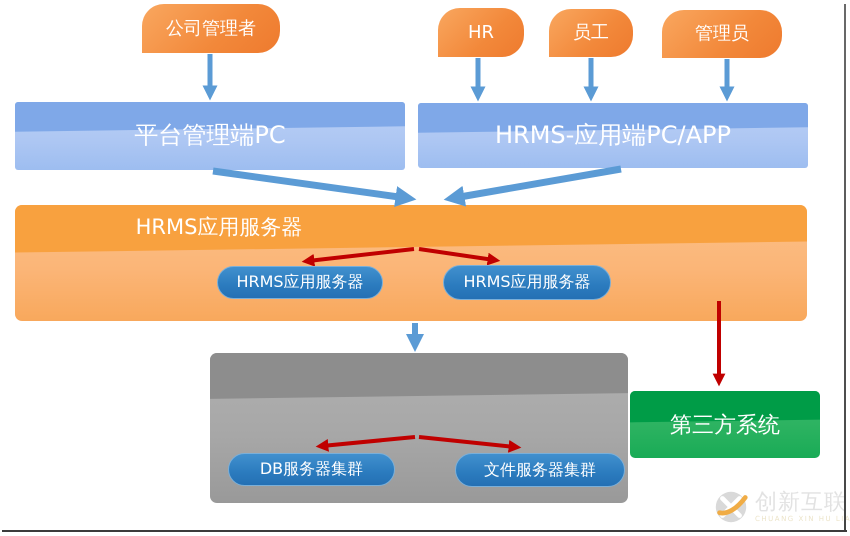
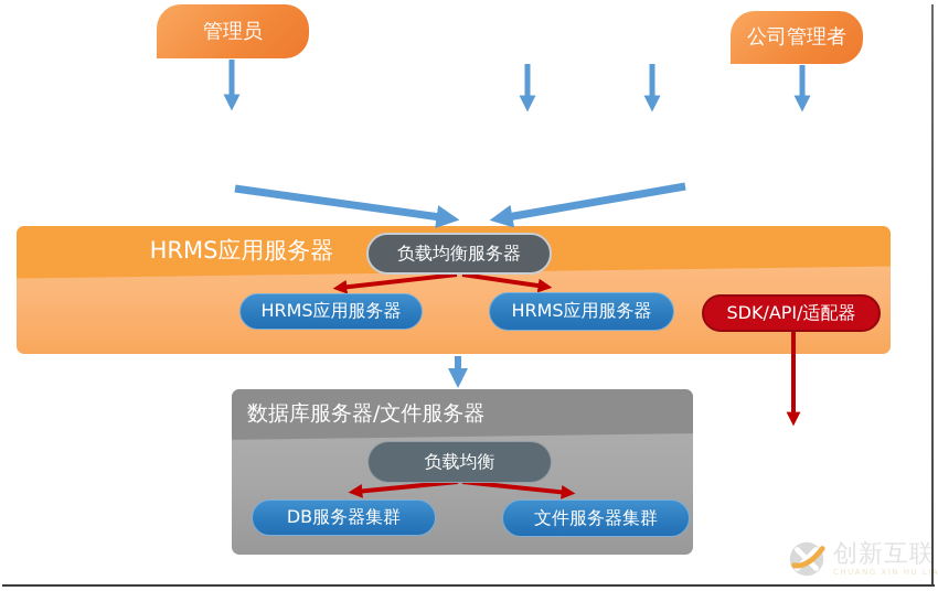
- 公司管理者
+ 管理员
- HR
- 员工
- 管理员
+ 公司管理者
- 平台管理端PC
- HRMS-应用端PC/APP
  HRMS应用服务器
+ 负载均衡服务器
  HRMS应用服务器
  HRMS应用服务器
+ SDK/API/适配器
+ 数据库服务器/文件服务器
+ 负载均衡
  DB服务器集群
  文件服务器集群
- 第三方系统
  创新互联
  CHUANG XIN HU LA
